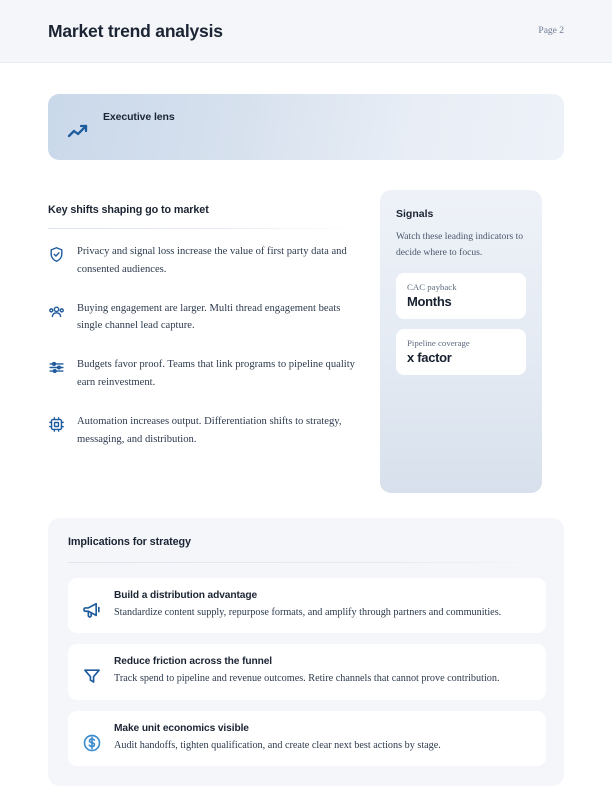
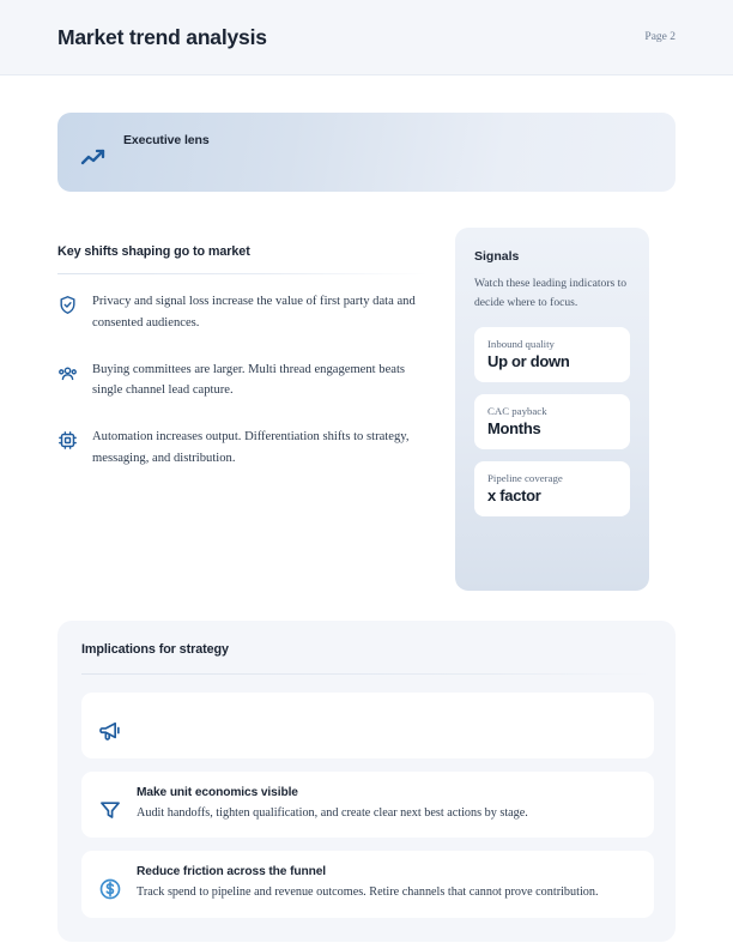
  Market trend analysis
  Page 2
  Executive lens
  Key shifts shaping go to market
  Privacy and signal loss increase the value of first party data and consented audiences.
- Buying engagement are larger. Multi thread engagement beats single channel lead capture.
+ Buying committees are larger. Multi thread engagement beats single channel lead capture.
- Budgets favor proof. Teams that link programs to pipeline quality earn reinvestment.
  Automation increases output. Differentiation shifts to strategy, messaging, and distribution.
  Signals
  Watch these leading indicators to decide where to focus.
+ Inbound quality
+ Up or down
  CAC payback
  Months
  Pipeline coverage
  x factor
  Implications for strategy
- Build a distribution advantage
- Standardize content supply, repurpose formats, and amplify through partners and communities.
- Reduce friction across the funnel
+ Make unit economics visible
- Track spend to pipeline and revenue outcomes. Retire channels that cannot prove contribution.
+ Audit handoffs, tighten qualification, and create clear next best actions by stage.
- Make unit economics visible
+ Reduce friction across the funnel
- Audit handoffs, tighten qualification, and create clear next best actions by stage.
+ Track spend to pipeline and revenue outcomes. Retire channels that cannot prove contribution.
